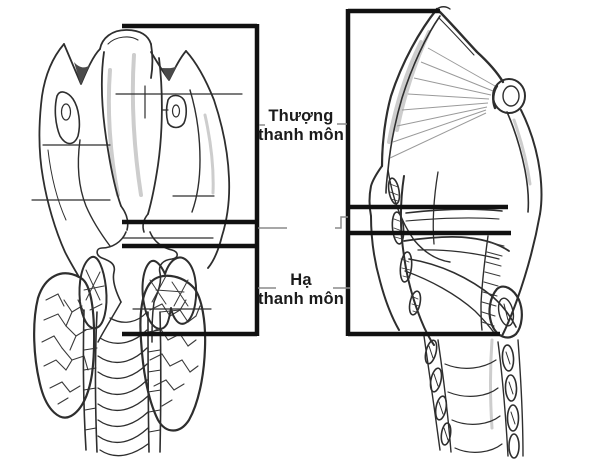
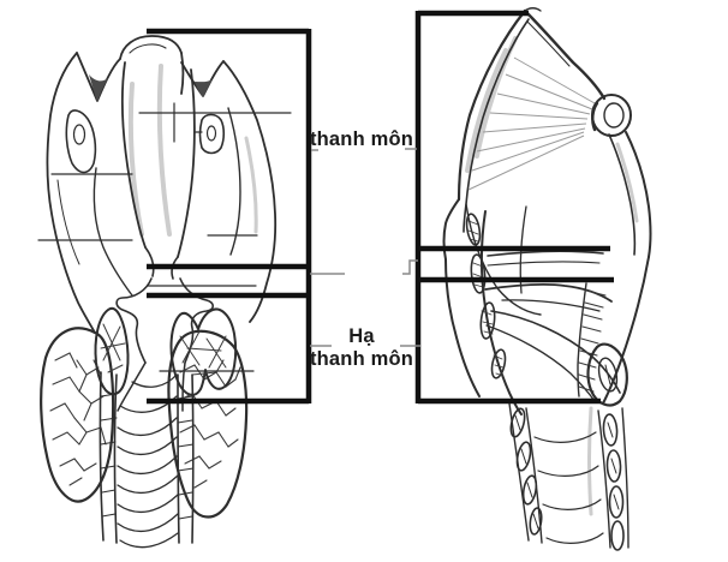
- Thượng
  thanh môn
  Hạ
  thanh môn
